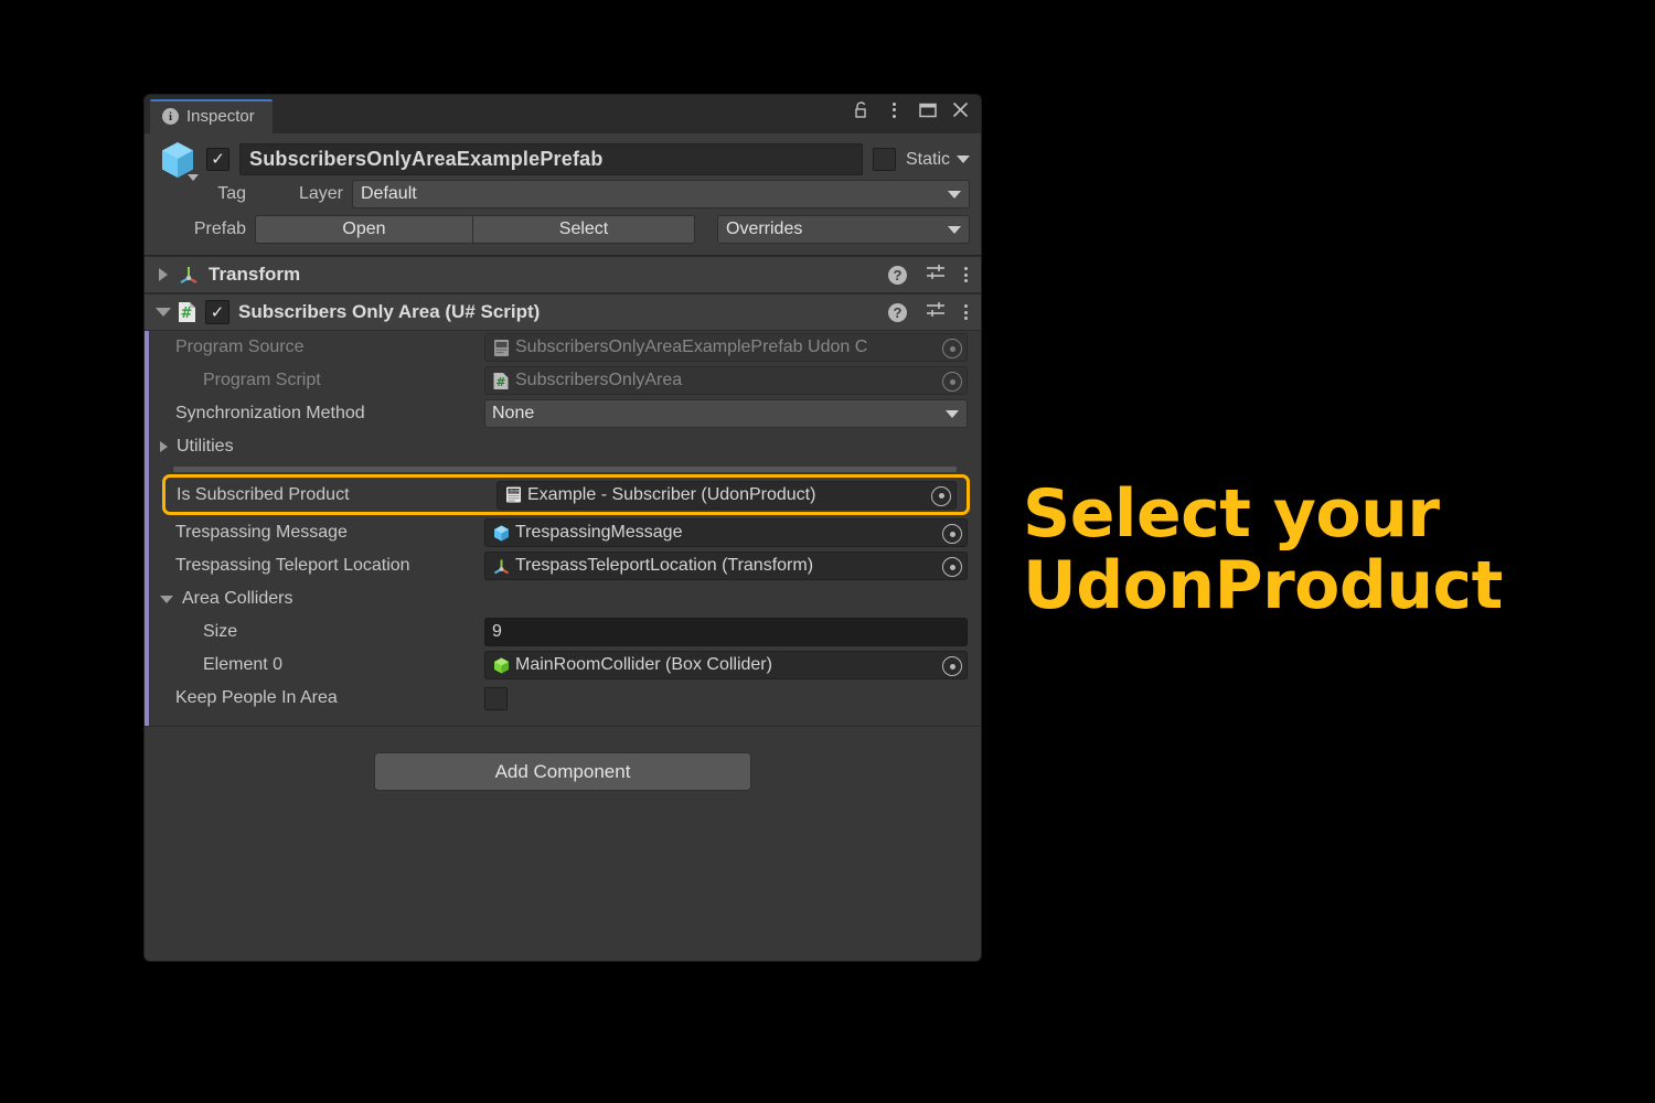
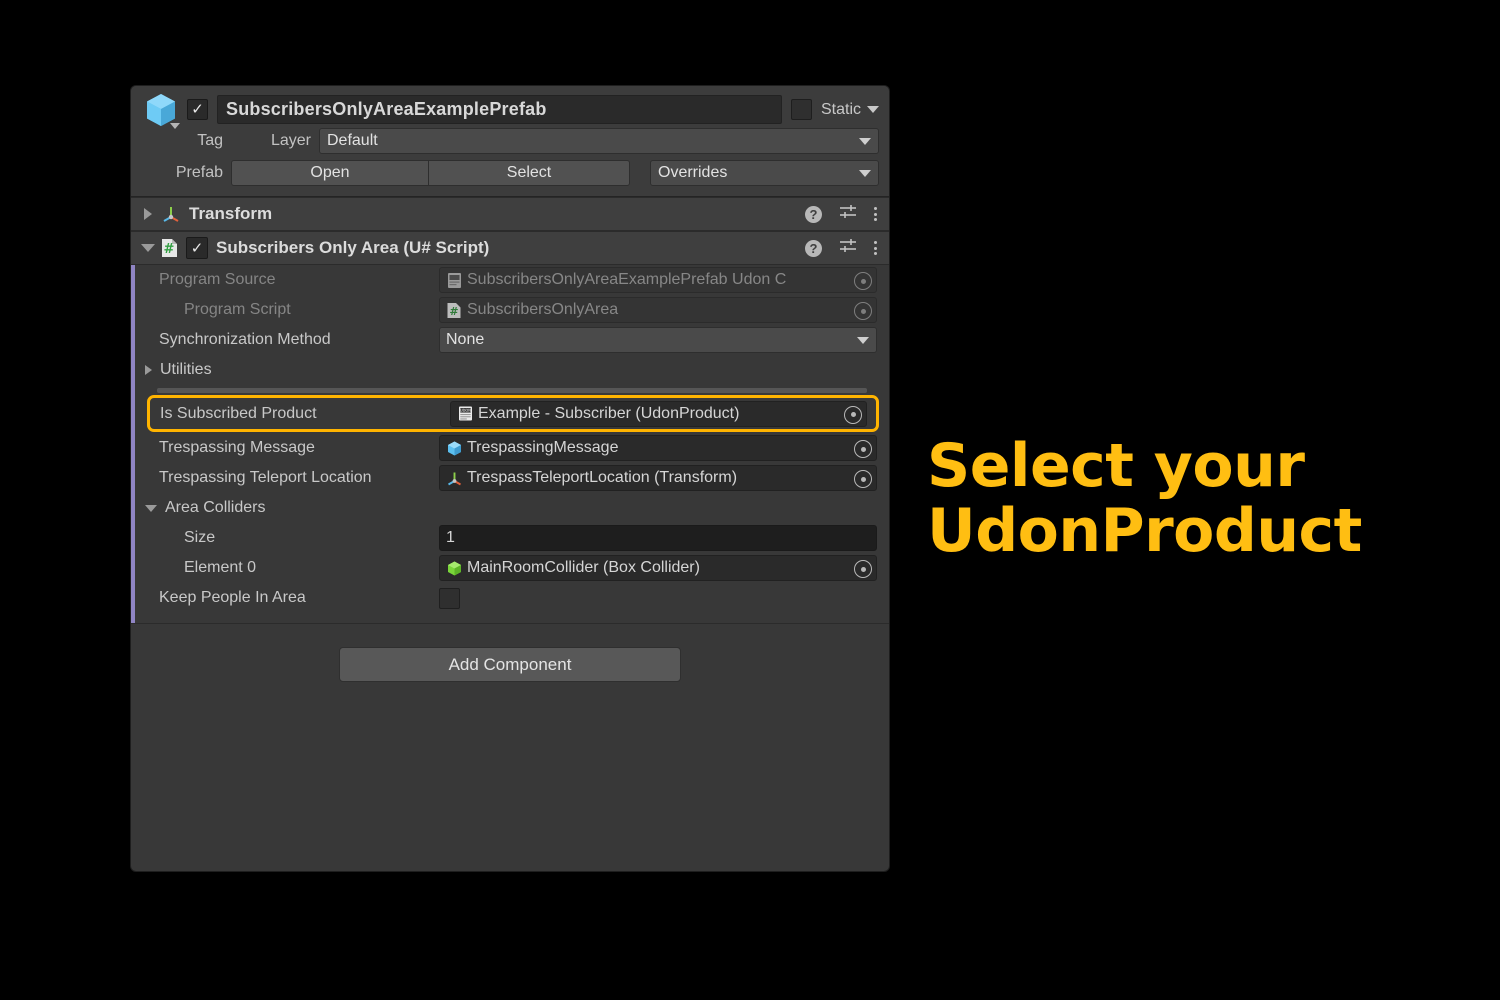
- i
- Inspector
  ✓
  SubscribersOnlyAreaExamplePrefab
  Static
  Tag
  Layer
  Default
  Prefab
  Open
  Select
  Overrides
  Transform
  ?
  #
  ✓
  Subscribers Only Area (U# Script)
  ?
  Program Source
  SubscribersOnlyAreaExamplePrefab Udon C
  Program Script
  #
  SubscribersOnlyArea
  Synchronization Method
  None
  Utilities
  Is Subscribed Product
  Example - Subscriber (UdonProduct)
  Trespassing Message
  TrespassingMessage
  Trespassing Teleport Location
  TrespassTeleportLocation (Transform)
  Area Colliders
  Size
- 9
+ 1
  Element 0
  MainRoomCollider (Box Collider)
  Keep People In Area
  Add Component
  Select your
  UdonProduct
